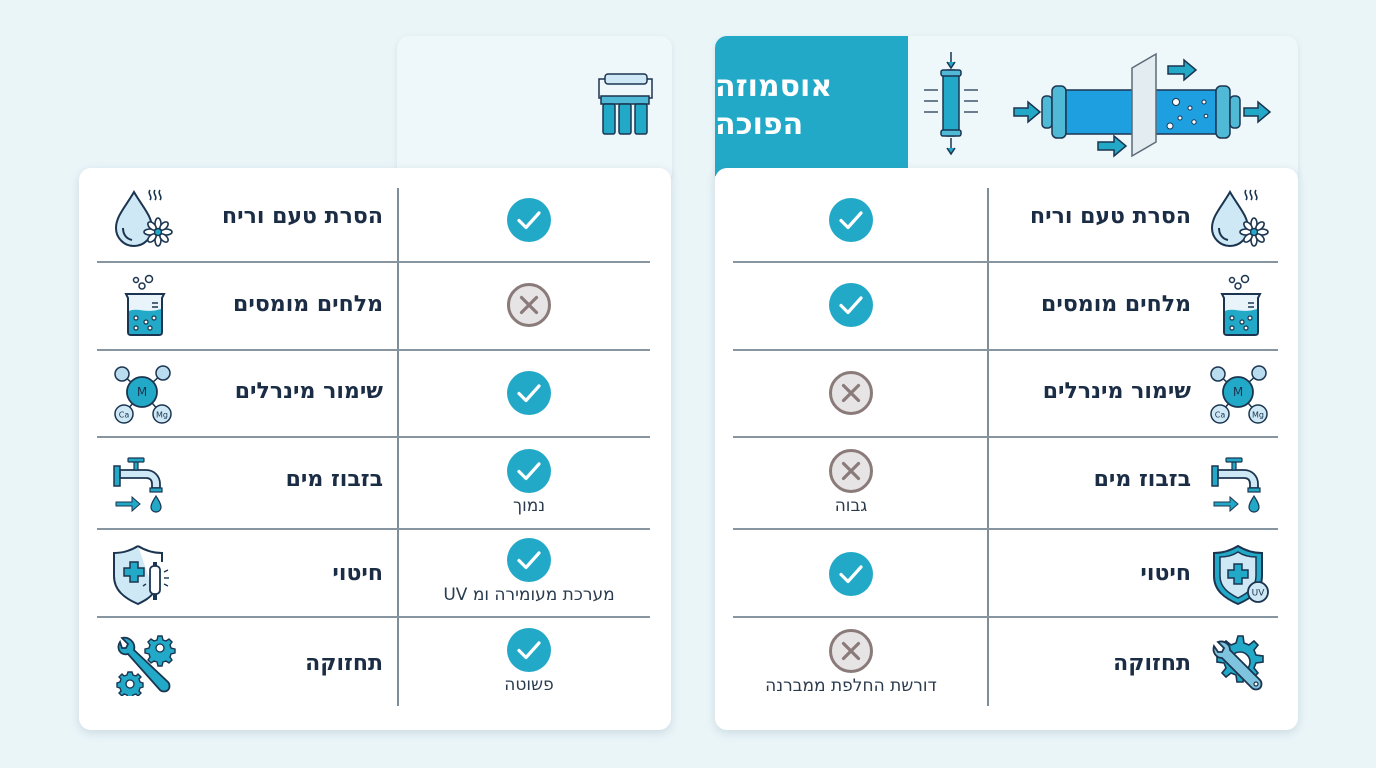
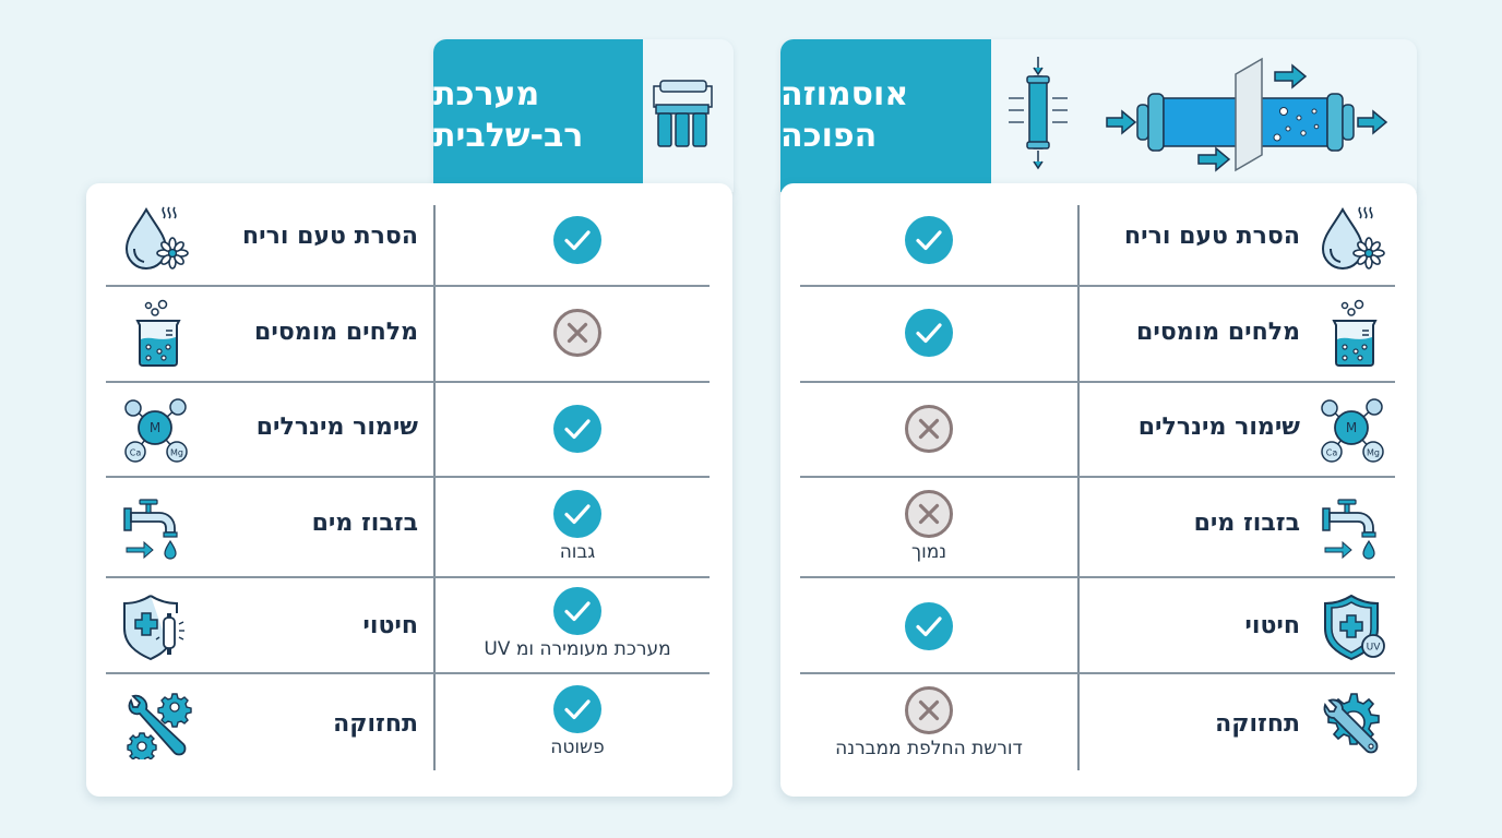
  אוסמוזה
  הפוכה
+ מערכת
+ רב-שלבית
  הסרת טעם וריח
  מלחים מומסים
  שימור מינרלים
  בזבוז מים
- גבוה
+ נמוך
  חיטוי
  תחזוקה
  דורשת החלפת ממברנה
  הסרת טעם וריח
  מלחים מומסים
  שימור מינרלים
  בזבוז מים
- נמוך
+ גבוה
  חיטוי
  מערכת מעומירה ומ UV
  תחזוקה
  פשוטה
